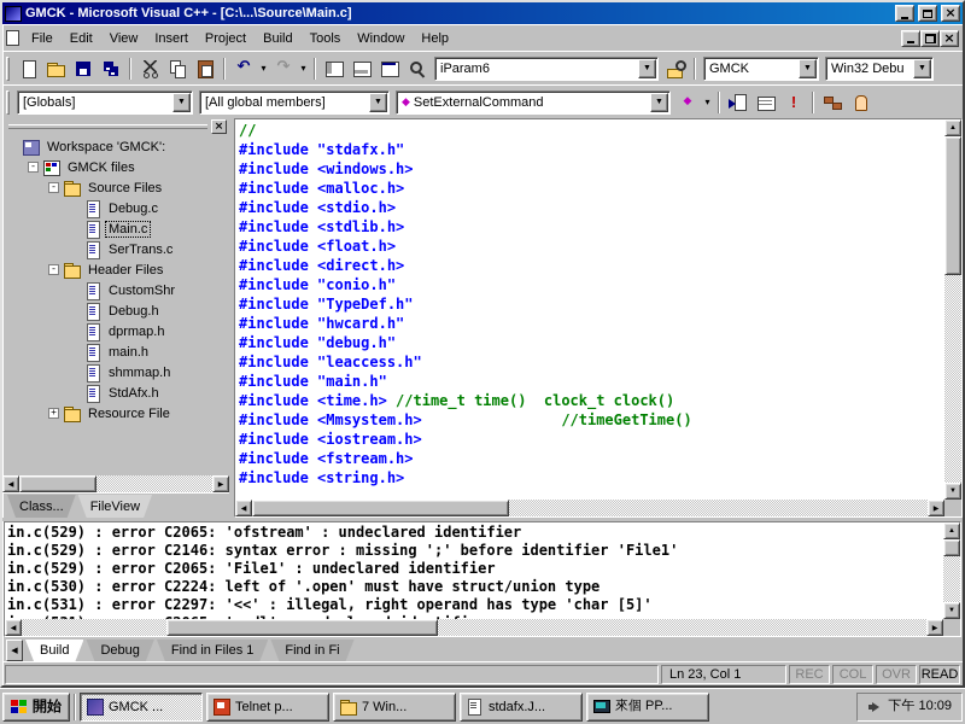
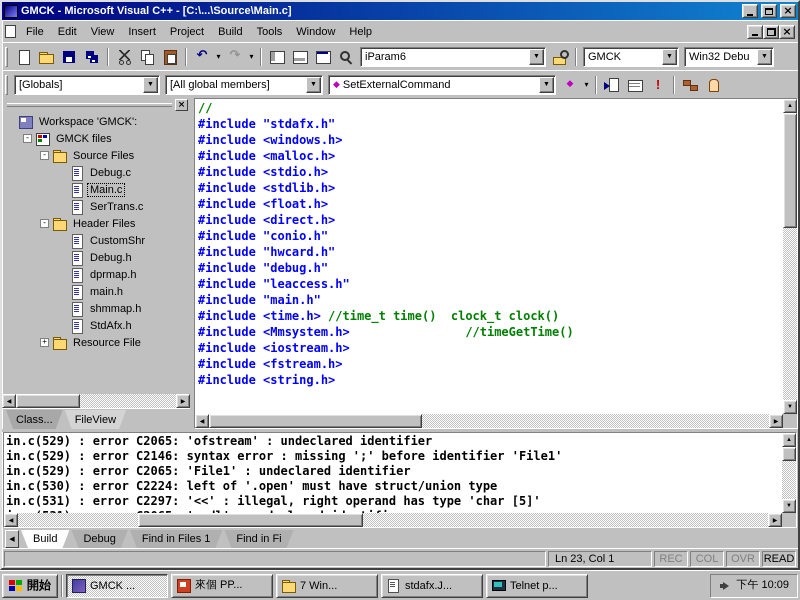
  GMCK - Microsoft Visual C++ - [C:\...\Source\Main.c]
  ×
  File
  Edit
  View
  Insert
  Project
  Build
  Tools
  Window
  Help
  ×
  ▾
  ▾
  iParam6
  GMCK
  Win32 Debu
  [Globals]
  [All global members]
  ◆
  SetExternalCommand
  ▾
  ×
  Workspace 'GMCK':
  -
  GMCK files
  -
  Source Files
  Debug.c
  Main.c
  SerTrans.c
  -
  Header Files
  CustomShr
  Debug.h
  dprmap.h
  main.h
  shmmap.h
  StdAfx.h
  +
  Resource File
  Class...
  FileView
  //
  #include "stdafx.h"
  #include <windows.h>
  #include <malloc.h>
  #include <stdio.h>
  #include <stdlib.h>
  #include <float.h>
  #include <direct.h>
  #include "conio.h"
- #include "TypeDef.h"
  #include "hwcard.h"
  #include "debug.h"
  #include "leaccess.h"
  #include "main.h"
  #include <time.h> //time_t time() clock_t clock()
  #include <Mmsystem.h> //timeGetTime()
  #include <iostream.h>
  #include <fstream.h>
  #include <string.h>
  in.c(529) : error C2065: 'ofstream' : undeclared identifier
  in.c(529) : error C2146: syntax error : missing ';' before identifier 'File1'
  in.c(529) : error C2065: 'File1' : undeclared identifier
  in.c(530) : error C2224: left of '.open' must have struct/union type
  in.c(531) : error C2297: '<<' : illegal, right operand has type 'char [5]'
  Build
  Debug
  Find in Files 1
  Find in Fi
  Ln 23, Col 1
  REC
  COL
  OVR
  READ
  開始
  GMCK ...
- Telnet p...
+ 來個 PP...
  7 Win...
  stdafx.J...
- 來個 PP...
+ Telnet p...
  下午 10:09
